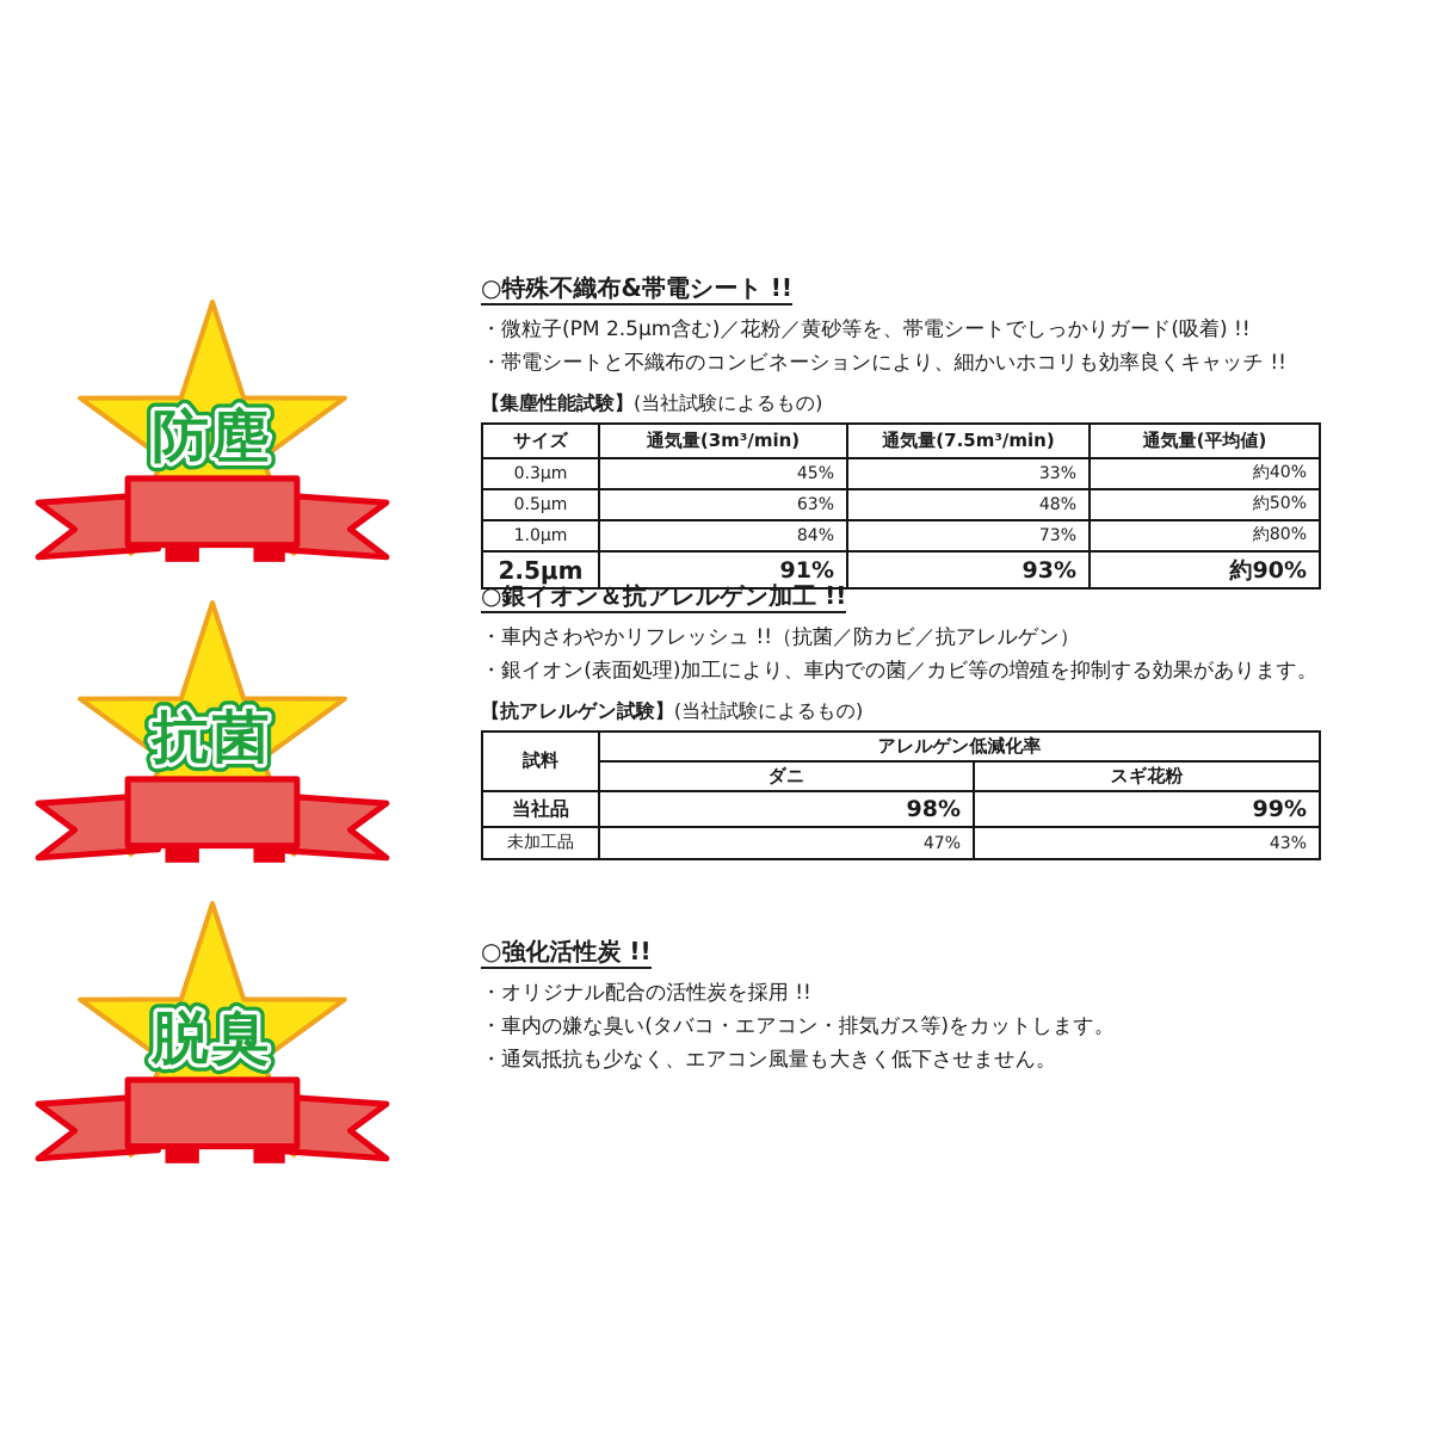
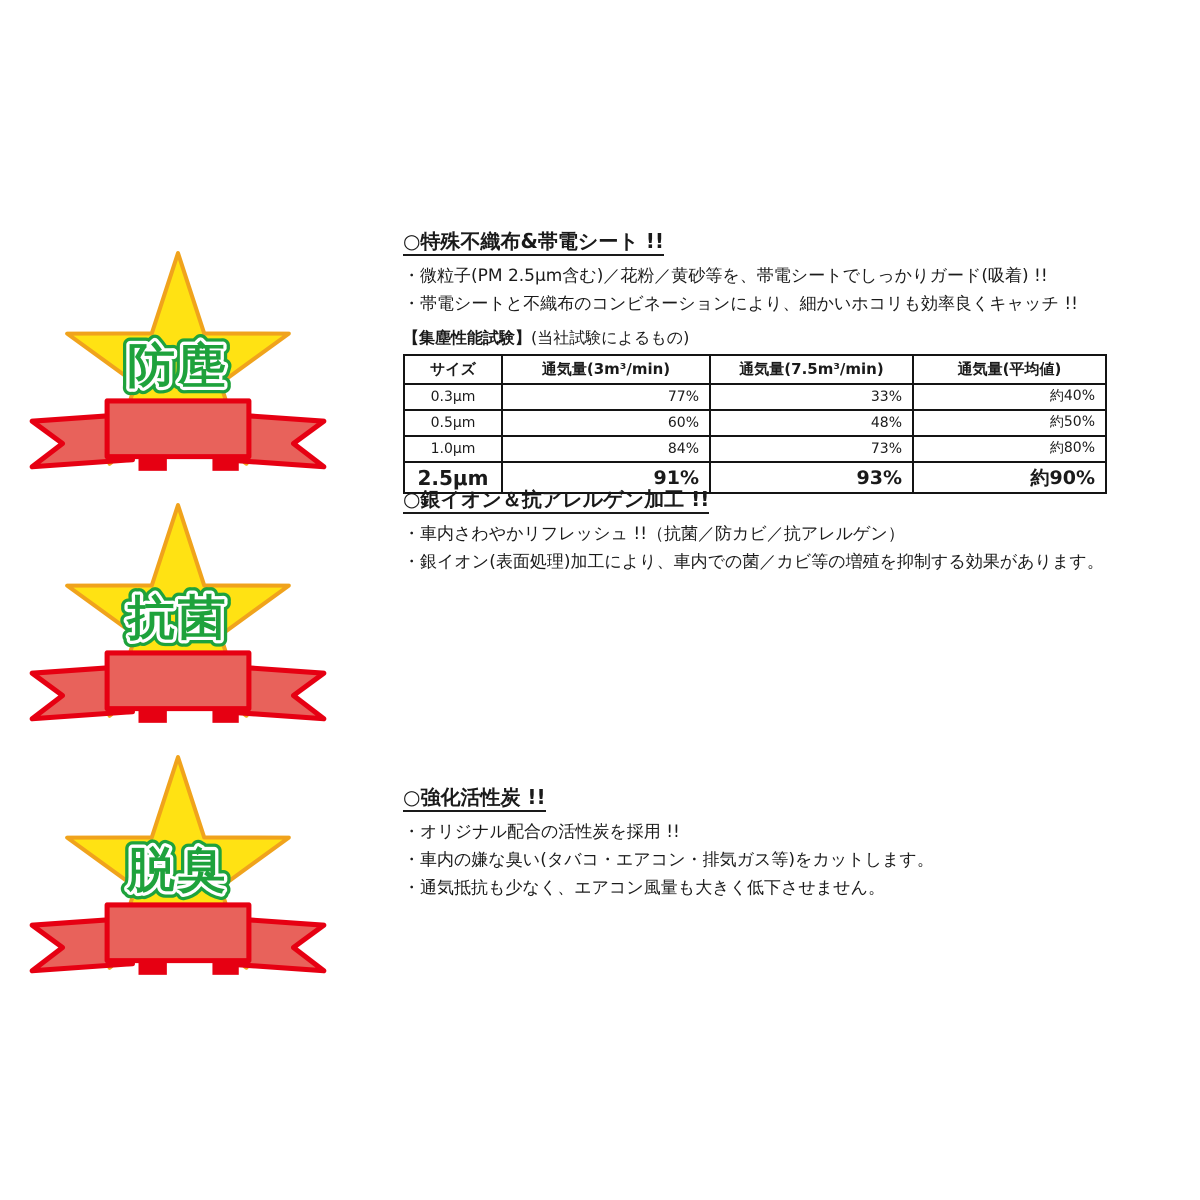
  防塵
  抗菌
  脱臭
  ○特殊不織布&帯電シート !!
  ・微粒子(PM 2.5μm含む)／花粉／黄砂等を、帯電シートでしっかりガード(吸着) !!
  ・帯電シートと不織布のコンビネーションにより、細かいホコリも効率良くキャッチ !!
  【集塵性能試験】(当社試験によるもの)
  サイズ	通気量(3m³/min)	通気量(7.5m³/min)	通気量(平均値)
- 0.3μm	45%	33%	約40%
+ 0.3μm	77%	33%	約40%
- 0.5μm	63%	48%	約50%
+ 0.5μm	60%	48%	約50%
  1.0μm	84%	73%	約80%
  2.5μm	91%	93%	約90%
  ○銀イオン＆抗アレルゲン加工 !!
  ・車内さわやかリフレッシュ !!（抗菌／防カビ／抗アレルゲン）
  ・銀イオン(表面処理)加工により、車内での菌／カビ等の増殖を抑制する効果があります。
- 【抗アレルゲン試験】(当社試験によるもの)
- 試料	アレルゲン低減化率
- ダニ	スギ花粉
- 当社品	98%	99%
- 未加工品	47%	43%
  ○強化活性炭 !!
  ・オリジナル配合の活性炭を採用 !!
  ・車内の嫌な臭い(タバコ・エアコン・排気ガス等)をカットします。
  ・通気抵抗も少なく、エアコン風量も大きく低下させません。
